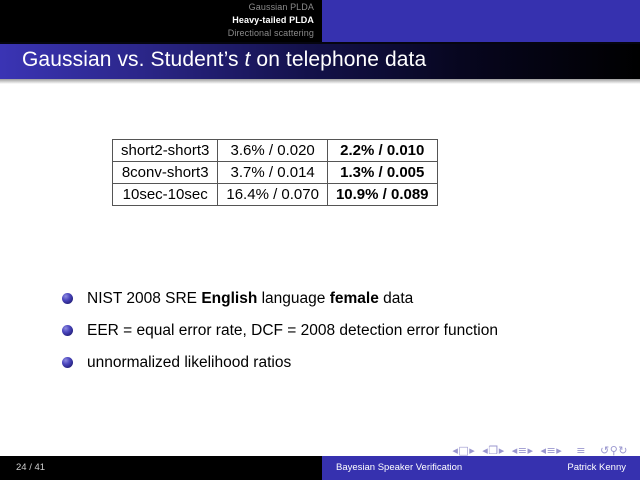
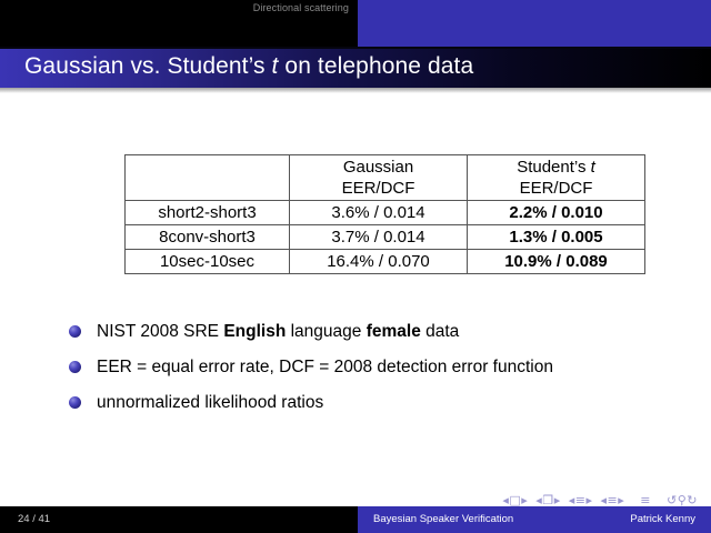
- Gaussian PLDA
- Heavy-tailed PLDA
  Directional scattering
  Gaussian vs. Student’s t on telephone data
+ 	Gaussian EER/DCF	Student’s t EER/DCF
- short2-short3	3.6% / 0.020	2.2% / 0.010
+ short2-short3	3.6% / 0.014	2.2% / 0.010
  8conv-short3	3.7% / 0.014	1.3% / 0.005
  10sec-10sec	16.4% / 0.070	10.9% / 0.089
  NIST 2008 SRE English language female data
  EER = equal error rate, DCF = 2008 detection error function
  unnormalized likelihood ratios
  ◂□▸ ◂❐▸ ◂≡▸ ◂≡▸ ≡ ↺⚲↻
  24 / 41
  Patrick Kenny
  Bayesian Speaker Verification
